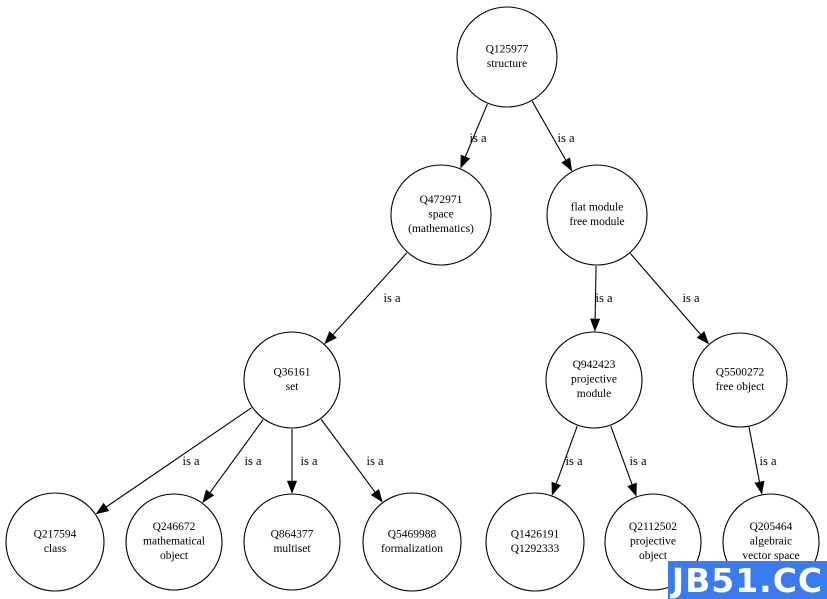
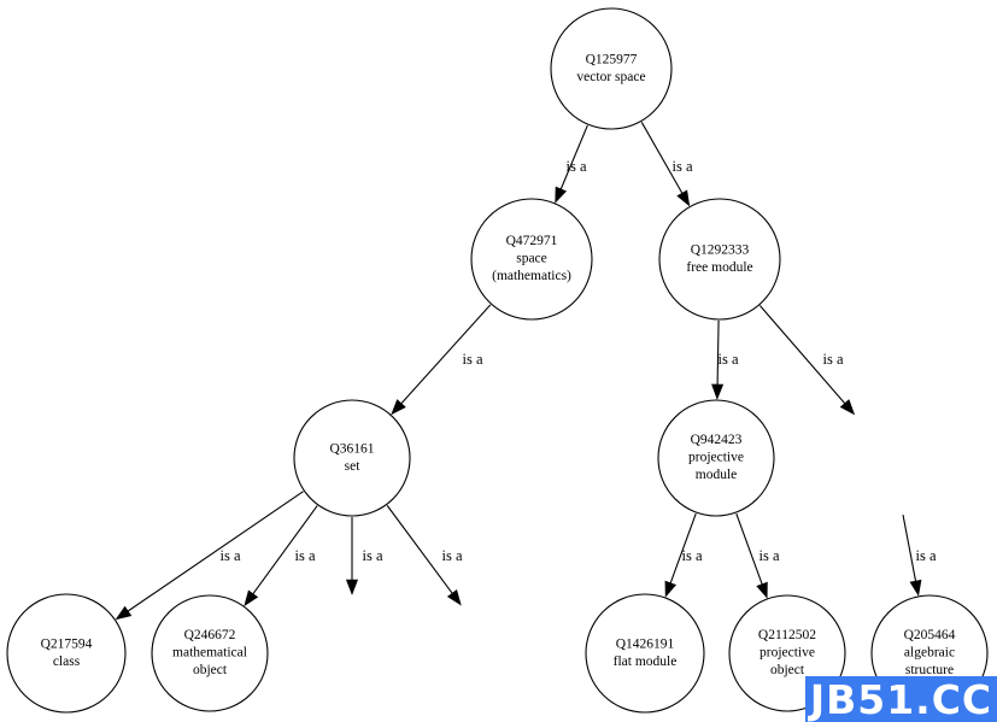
  Q125977
- structure
+ vector space
  Q472971
  space
  (mathematics)
- flat module
+ Q1292333
  free module
  Q36161
  set
  Q942423
  projective
  module
- Q5500272
- free object
  Q217594
  class
  Q246672
  mathematical
  object
- Q864377
- multiset
- Q5469988
- formalization
  Q1426191
- Q1292333
+ flat module
  Q2112502
  projective
  object
  Q205464
  algebraic
- vector space
+ structure
  is a
  is a
  is a
  is a
  is a
  is a
  is a
  is a
  is a
  is a
  is a
  is a
  JB51.CC
